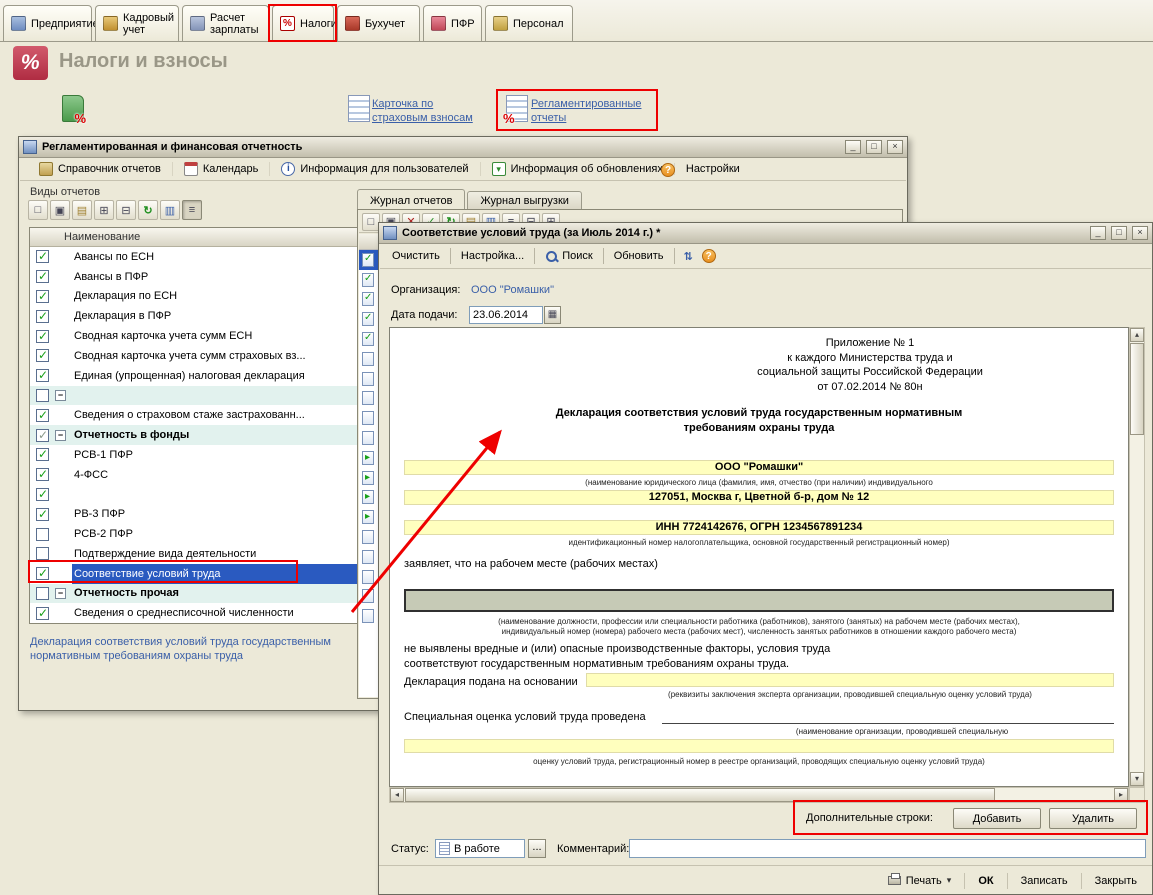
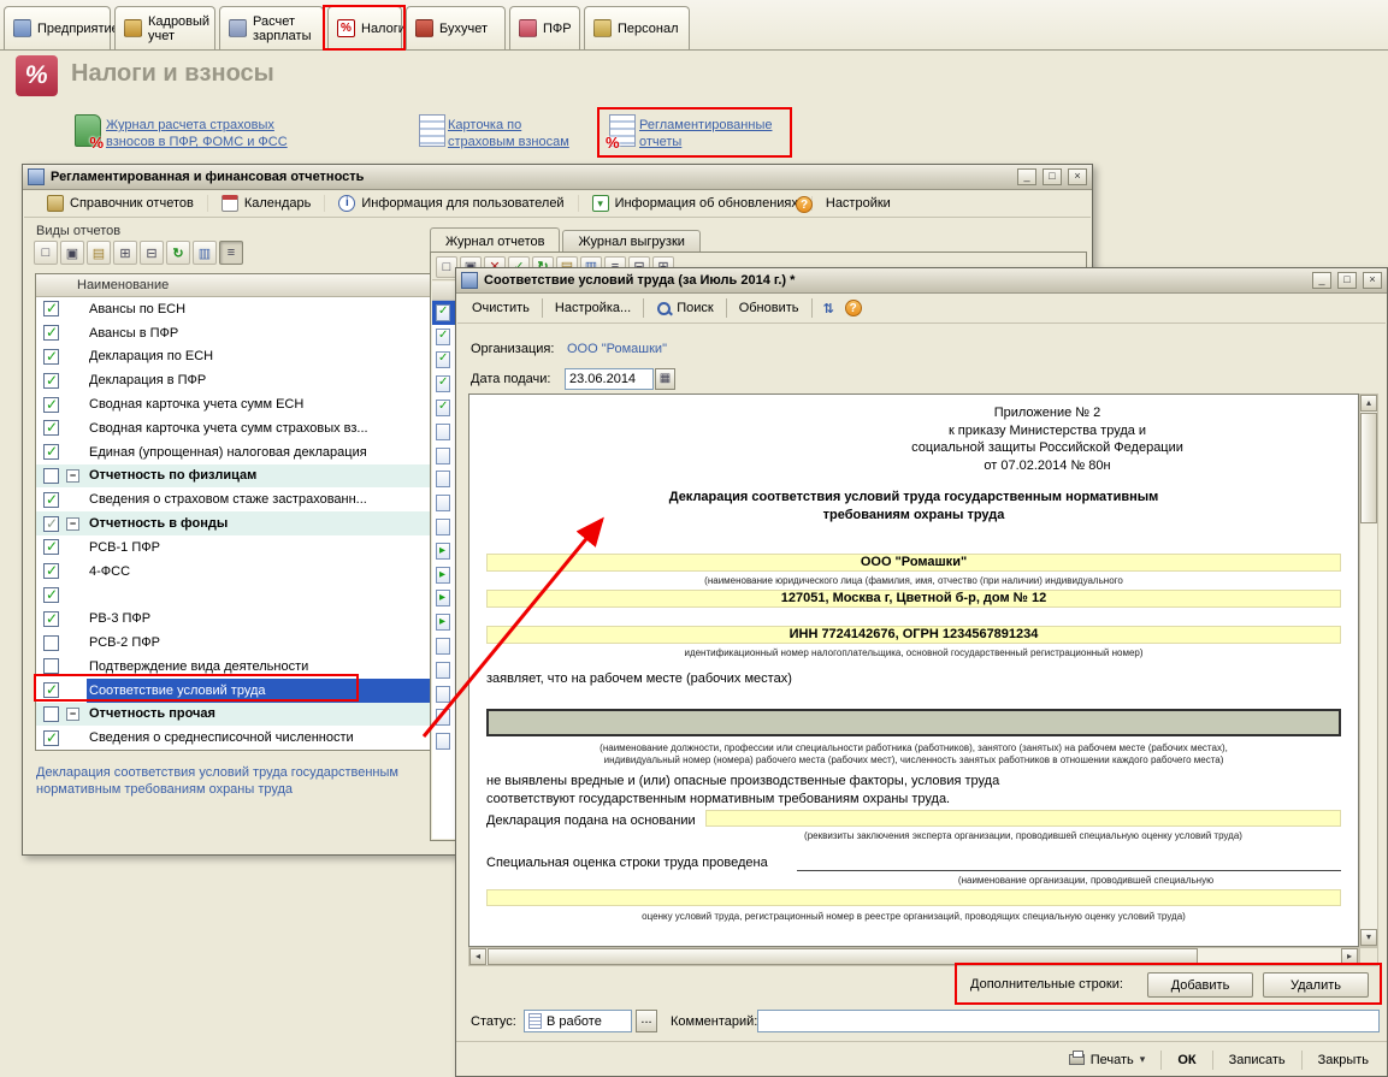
  Предприяти
  Кадровый
  учет
  Расчет
  зарплаты
  Налоги
  Бухучет
  ПФР
  Персонал
  Налоги и взносы
+ Журнал расчета страховых
+ взносов в ПФР, ФОМС и ФСС
  Карточка по
  страховым взносам
  Регламентированные
  отчеты
  Регламентированная и финансовая отчетность
  _
  □
  ×
  Справочник отчетов
  Календарь
  Информация для пользователей
  Информация об обновления
  Настройки
  ?
  Виды отчетов
  Наименование
  Авансы по ЕСН
  Авансы в ПФР
  Декларация по ЕСН
  Декларация в ПФР
  Сводная карточка учета сумм ЕСН
  Сводная карточка учета сумм страховых вз...
  Единая (упрощенная) налоговая декларация
  −
+ Отчетность по физлицам
  Сведения о страховом стаже застрахованн...
  −
  Отчетность в фонды
  РСВ-1 ПФР
  4-ФСС
  РВ-3 ПФР
  РСВ-2 ПФР
  Подтверждение вида деятельности
  Соответствие условий труда
  −
  Отчетность прочая
  Сведения о среднесписочной численности
  Декларация соответствия условий труда государственным нормативным требованиям охраны труда
  Журнал отчетов
  Журнал выгрузки
  Соответствие условий труда (за Июль 2014 г.) *
  _
  □
  ×
  Очистить
  Настройка...
  Поиск
  Обновить
  ⇅
  ?
  Организация:
  ООО "Ромашки"
  Дата подачи:
  23.06.2014
  ▦
- Приложение № 1
+ Приложение № 2
- к каждого Министерства труда и
+ к приказу Министерства труда и
  социальной защиты Российской Федерации
  от 07.02.2014 № 80н
  Декларация соответствия условий труда государственным нормативным требованиям охраны труда
  ООО "Ромашки"
  (наименование юридического лица (фамилия, имя, отчество (при наличии) индивидуального
  127051, Москва г, Цветной б-р, дом № 12
  ИНН 7724142676, ОГРН 1234567891234
  идентификационный номер налогоплательщика, основной государственный регистрационный номер)
  заявляет, что на рабочем месте (рабочих местах)
  (наименование должности, профессии или специальности работника (работников), занятого (занятых) на рабочем месте (рабочих местах),
  индивидуальный номер (номера) рабочего места (рабочих мест), численность занятых работников в отношении каждого рабочего места)
  не выявлены вредные и (или) опасные производственные факторы, условия труда
  соответствуют государственным нормативным требованиям охраны труда.
  Декларация подана на основании
  (реквизиты заключения эксперта организации, проводившей специальную оценку условий труда)
- Специальная оценка условий труда проведена
+ Специальная оценка строки труда проведена
  (наименование организации, проводившей специальную
  оценку условий труда, регистрационный номер в реестре организаций, проводящих специальную оценку условий труда)
  ▴
  ▾
  ◂
  ▸
  Дополнительные строки:
  Добавить
  Удалить
  Статус:
  В работе
  ...
  Комментарий:
  Печать
  ▾
  ОК
  Записать
  Закрыть
